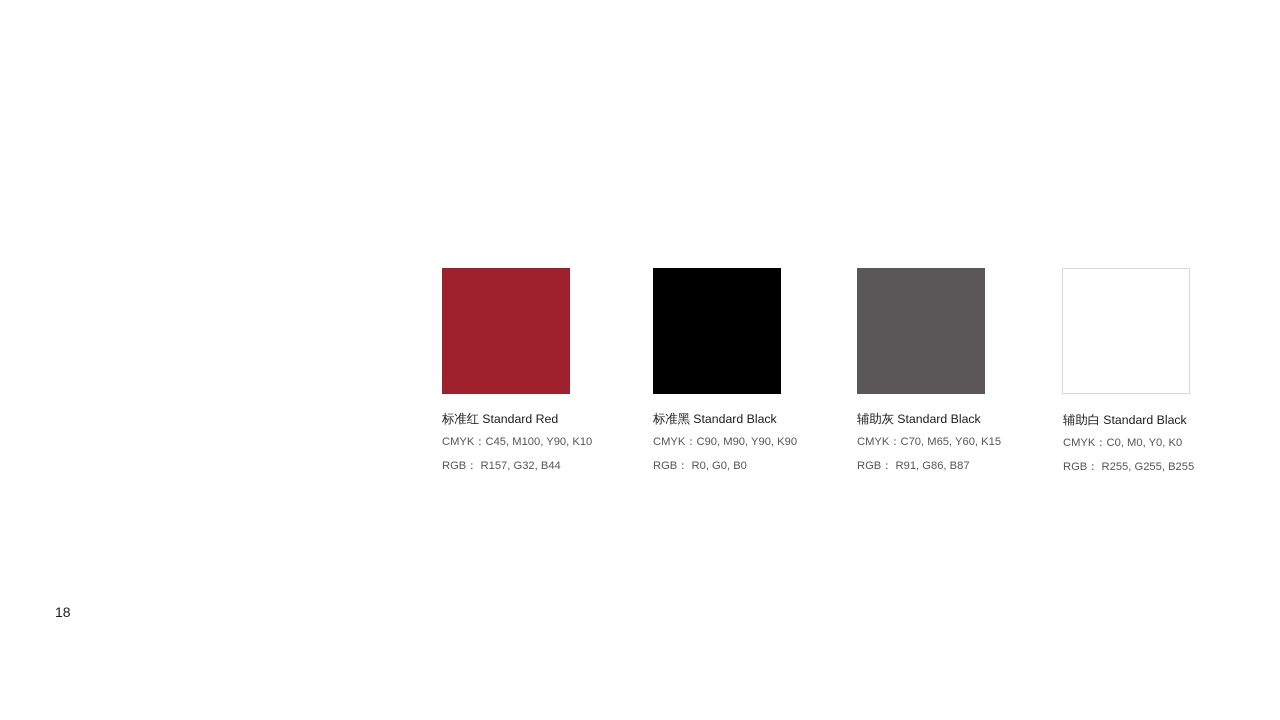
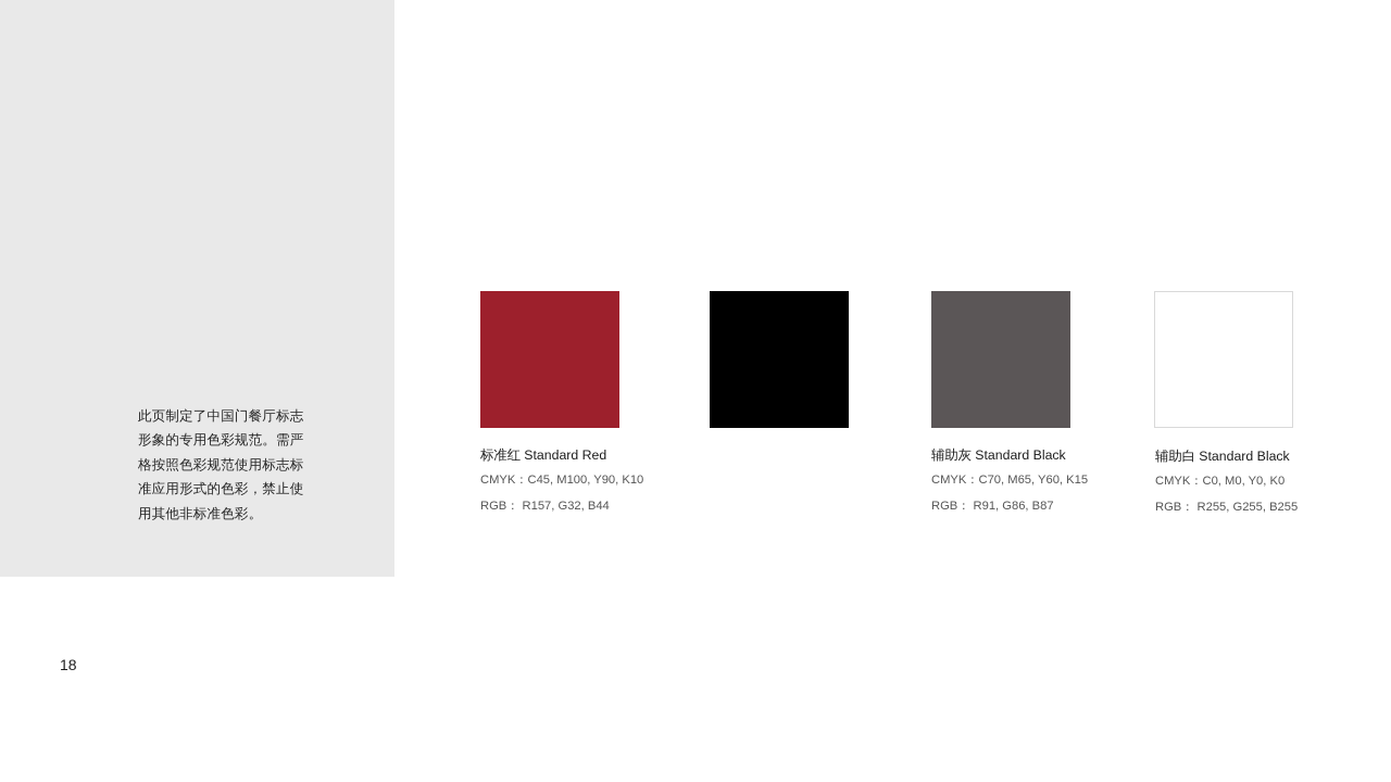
+ 此页制定了中国门餐厅标志
+ 形象的专用色彩规范。需严
+ 格按照色彩规范使用标志标
+ 准应用形式的色彩，禁止使
+ 用其他非标准色彩。
  标准红 Standard Red
  CMYK：C45, M100, Y90, K10
  RGB： R157, G32, B44
- 标准黑 Standard Black
- CMYK：C90, M90, Y90, K90
- RGB： R0, G0, B0
  辅助灰 Standard Black
  CMYK：C70, M65, Y60, K15
  RGB： R91, G86, B87
  辅助白 Standard Black
  CMYK：C0, M0, Y0, K0
  RGB： R255, G255, B255
  18
